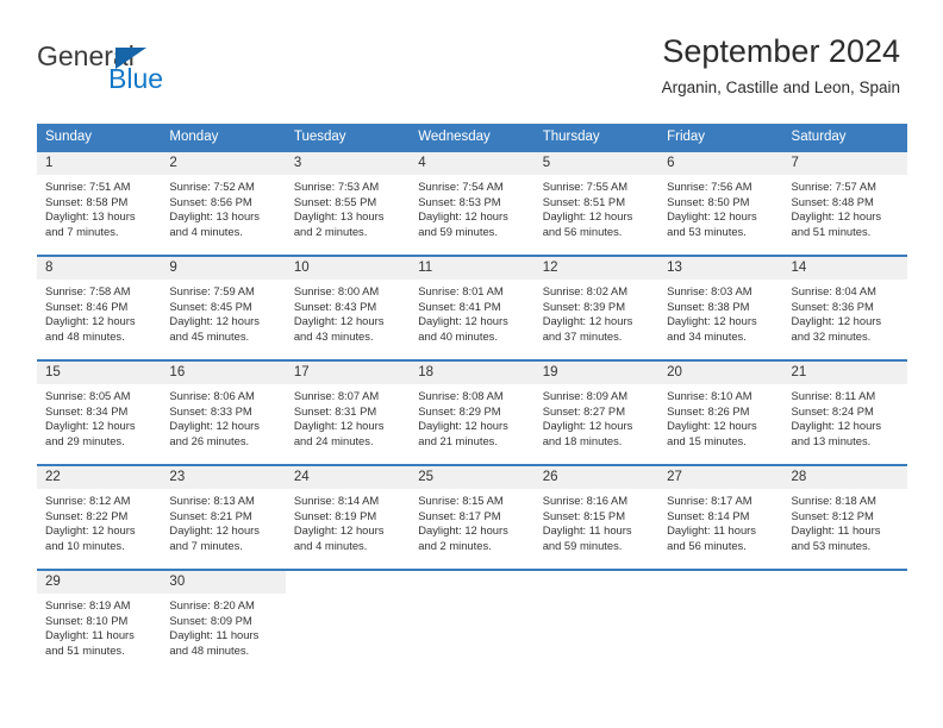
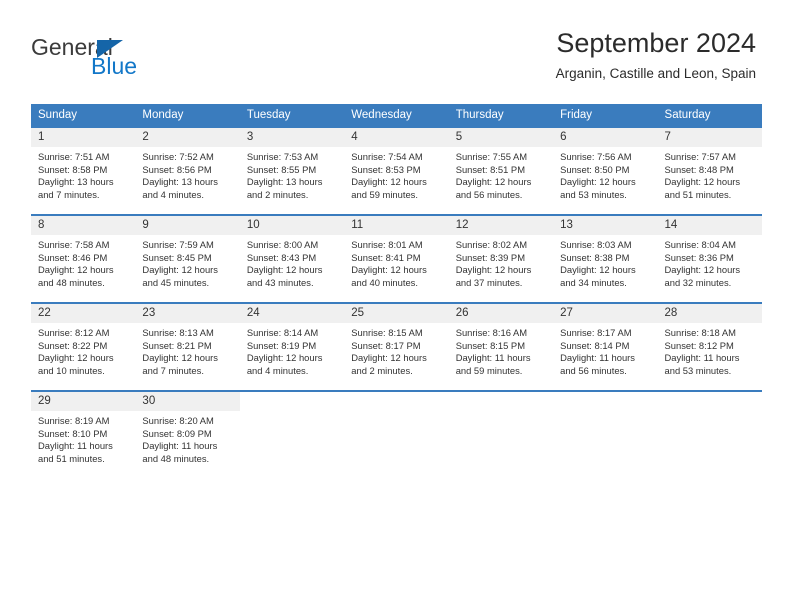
  General
  Blue
  September 2024
  Arganin, Castille and Leon, Spain
  Sunday	Monday	Tuesday	Wednesday	Thursday	Friday	Saturday
  1Sunrise: 7:51 AMSunset: 8:58 PMDaylight: 13 hoursand 7 minutes.	2Sunrise: 7:52 AMSunset: 8:56 PMDaylight: 13 hoursand 4 minutes.	3Sunrise: 7:53 AMSunset: 8:55 PMDaylight: 13 hoursand 2 minutes.	4Sunrise: 7:54 AMSunset: 8:53 PMDaylight: 12 hoursand 59 minutes.	5Sunrise: 7:55 AMSunset: 8:51 PMDaylight: 12 hoursand 56 minutes.	6Sunrise: 7:56 AMSunset: 8:50 PMDaylight: 12 hoursand 53 minutes.	7Sunrise: 7:57 AMSunset: 8:48 PMDaylight: 12 hoursand 51 minutes.
  8Sunrise: 7:58 AMSunset: 8:46 PMDaylight: 12 hoursand 48 minutes.	9Sunrise: 7:59 AMSunset: 8:45 PMDaylight: 12 hoursand 45 minutes.	10Sunrise: 8:00 AMSunset: 8:43 PMDaylight: 12 hoursand 43 minutes.	11Sunrise: 8:01 AMSunset: 8:41 PMDaylight: 12 hoursand 40 minutes.	12Sunrise: 8:02 AMSunset: 8:39 PMDaylight: 12 hoursand 37 minutes.	13Sunrise: 8:03 AMSunset: 8:38 PMDaylight: 12 hoursand 34 minutes.	14Sunrise: 8:04 AMSunset: 8:36 PMDaylight: 12 hoursand 32 minutes.
- 15Sunrise: 8:05 AMSunset: 8:34 PMDaylight: 12 hoursand 29 minutes.	16Sunrise: 8:06 AMSunset: 8:33 PMDaylight: 12 hoursand 26 minutes.	17Sunrise: 8:07 AMSunset: 8:31 PMDaylight: 12 hoursand 24 minutes.	18Sunrise: 8:08 AMSunset: 8:29 PMDaylight: 12 hoursand 21 minutes.	19Sunrise: 8:09 AMSunset: 8:27 PMDaylight: 12 hoursand 18 minutes.	20Sunrise: 8:10 AMSunset: 8:26 PMDaylight: 12 hoursand 15 minutes.	21Sunrise: 8:11 AMSunset: 8:24 PMDaylight: 12 hoursand 13 minutes.
  22Sunrise: 8:12 AMSunset: 8:22 PMDaylight: 12 hoursand 10 minutes.	23Sunrise: 8:13 AMSunset: 8:21 PMDaylight: 12 hoursand 7 minutes.	24Sunrise: 8:14 AMSunset: 8:19 PMDaylight: 12 hoursand 4 minutes.	25Sunrise: 8:15 AMSunset: 8:17 PMDaylight: 12 hoursand 2 minutes.	26Sunrise: 8:16 AMSunset: 8:15 PMDaylight: 11 hoursand 59 minutes.	27Sunrise: 8:17 AMSunset: 8:14 PMDaylight: 11 hoursand 56 minutes.	28Sunrise: 8:18 AMSunset: 8:12 PMDaylight: 11 hoursand 53 minutes.
  29Sunrise: 8:19 AMSunset: 8:10 PMDaylight: 11 hoursand 51 minutes.	30Sunrise: 8:20 AMSunset: 8:09 PMDaylight: 11 hoursand 48 minutes.
